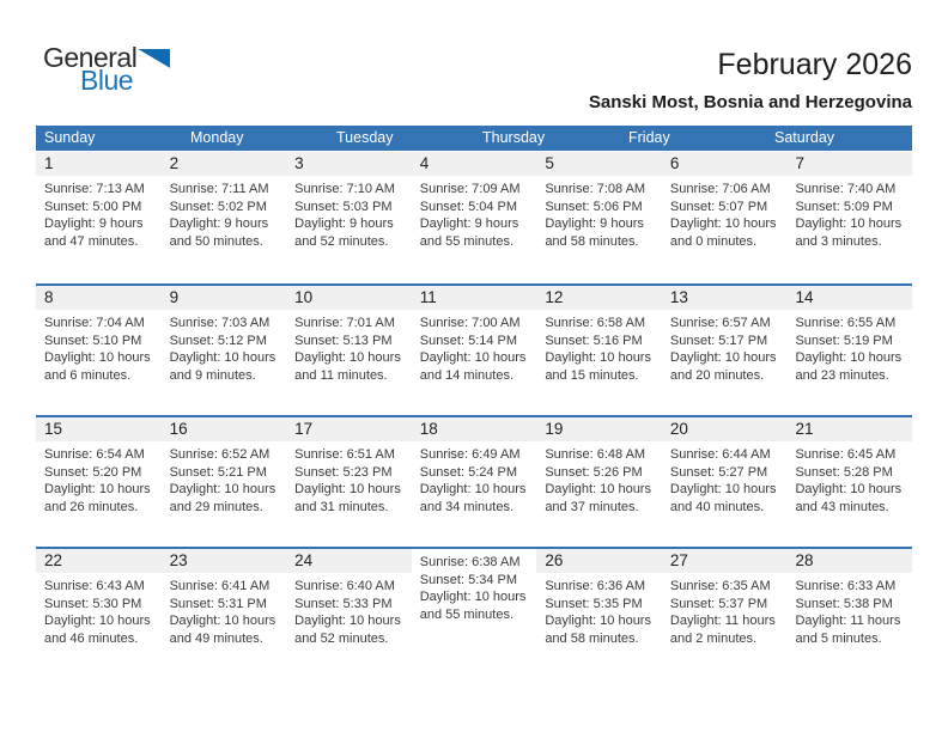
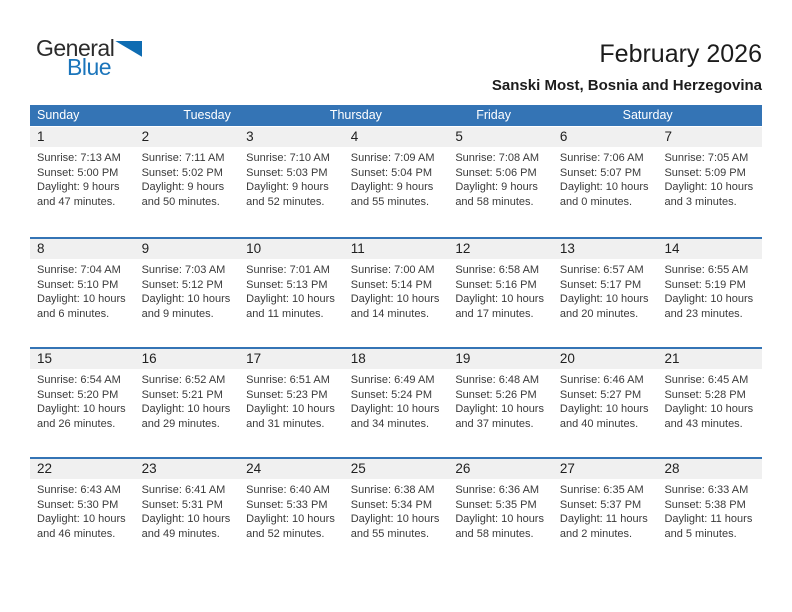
  General
  Blue
  February 2026
  Sanski Most, Bosnia and Herzegovina
  Sunday
- Monday
  Tuesday
  Thursday
  Friday
  Saturday
  1
  Sunrise: 7:13 AM
  Sunset: 5:00 PM
  Daylight: 9 hours
  and 47 minutes.
  2
  Sunrise: 7:11 AM
  Sunset: 5:02 PM
  Daylight: 9 hours
  and 50 minutes.
  3
  Sunrise: 7:10 AM
  Sunset: 5:03 PM
  Daylight: 9 hours
  and 52 minutes.
  4
  Sunrise: 7:09 AM
  Sunset: 5:04 PM
  Daylight: 9 hours
  and 55 minutes.
  5
  Sunrise: 7:08 AM
  Sunset: 5:06 PM
  Daylight: 9 hours
  and 58 minutes.
  6
  Sunrise: 7:06 AM
  Sunset: 5:07 PM
  Daylight: 10 hours
  and 0 minutes.
  7
- Sunrise: 7:40 AM
+ Sunrise: 7:05 AM
  Sunset: 5:09 PM
  Daylight: 10 hours
  and 3 minutes.
  8
  Sunrise: 7:04 AM
  Sunset: 5:10 PM
  Daylight: 10 hours
  and 6 minutes.
  9
  Sunrise: 7:03 AM
  Sunset: 5:12 PM
  Daylight: 10 hours
  and 9 minutes.
  10
  Sunrise: 7:01 AM
  Sunset: 5:13 PM
  Daylight: 10 hours
  and 11 minutes.
  11
  Sunrise: 7:00 AM
  Sunset: 5:14 PM
  Daylight: 10 hours
  and 14 minutes.
  12
  Sunrise: 6:58 AM
  Sunset: 5:16 PM
  Daylight: 10 hours
- and 15 minutes.
+ and 17 minutes.
  13
  Sunrise: 6:57 AM
  Sunset: 5:17 PM
  Daylight: 10 hours
  and 20 minutes.
  14
  Sunrise: 6:55 AM
  Sunset: 5:19 PM
  Daylight: 10 hours
  and 23 minutes.
  15
  Sunrise: 6:54 AM
  Sunset: 5:20 PM
  Daylight: 10 hours
  and 26 minutes.
  16
  Sunrise: 6:52 AM
  Sunset: 5:21 PM
  Daylight: 10 hours
  and 29 minutes.
  17
  Sunrise: 6:51 AM
  Sunset: 5:23 PM
  Daylight: 10 hours
  and 31 minutes.
  18
  Sunrise: 6:49 AM
  Sunset: 5:24 PM
  Daylight: 10 hours
  and 34 minutes.
  19
  Sunrise: 6:48 AM
  Sunset: 5:26 PM
  Daylight: 10 hours
  and 37 minutes.
  20
- Sunrise: 6:44 AM
+ Sunrise: 6:46 AM
  Sunset: 5:27 PM
  Daylight: 10 hours
  and 40 minutes.
  21
  Sunrise: 6:45 AM
  Sunset: 5:28 PM
  Daylight: 10 hours
  and 43 minutes.
  22
  Sunrise: 6:43 AM
  Sunset: 5:30 PM
  Daylight: 10 hours
  and 46 minutes.
  23
  Sunrise: 6:41 AM
  Sunset: 5:31 PM
  Daylight: 10 hours
  and 49 minutes.
  24
  Sunrise: 6:40 AM
  Sunset: 5:33 PM
  Daylight: 10 hours
  and 52 minutes.
+ 25
  Sunrise: 6:38 AM
  Sunset: 5:34 PM
  Daylight: 10 hours
  and 55 minutes.
  26
  Sunrise: 6:36 AM
  Sunset: 5:35 PM
  Daylight: 10 hours
  and 58 minutes.
  27
  Sunrise: 6:35 AM
  Sunset: 5:37 PM
  Daylight: 11 hours
  and 2 minutes.
  28
  Sunrise: 6:33 AM
  Sunset: 5:38 PM
  Daylight: 11 hours
  and 5 minutes.
